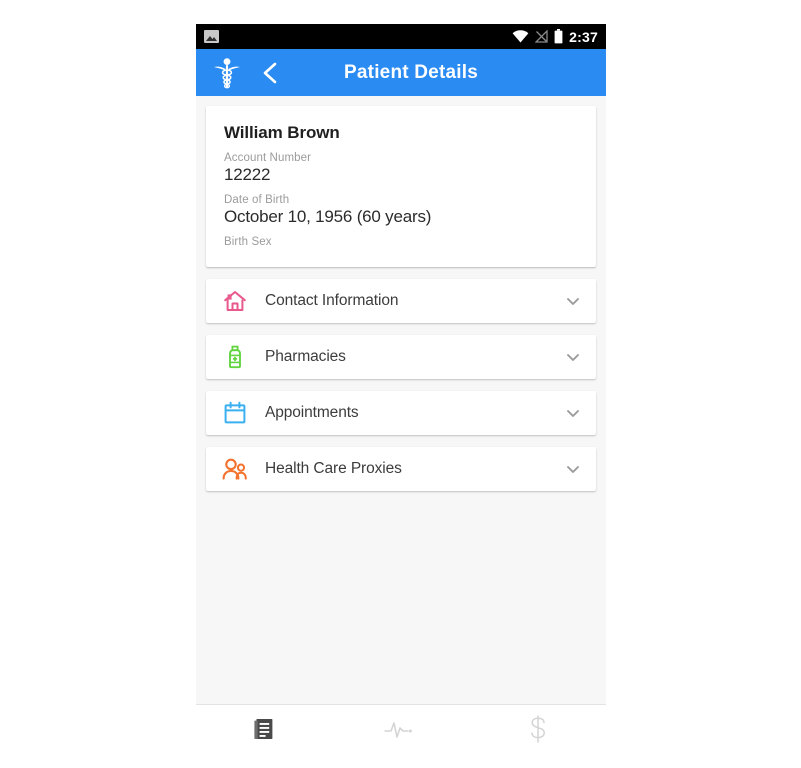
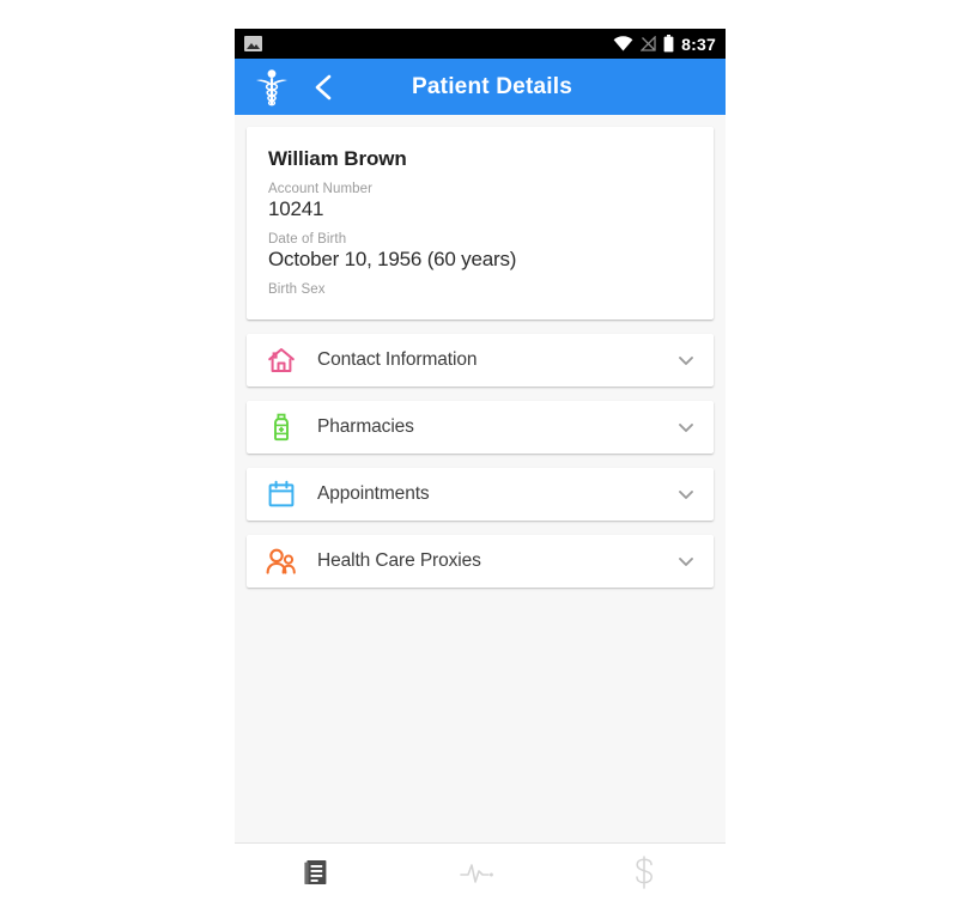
- 2:37
+ 8:37
  Patient Details
  William Brown
  Account Number
- 12222
+ 10241
  Date of Birth
  October 10, 1956 (60 years)
  Birth Sex
  Contact Information
  Pharmacies
  Appointments
  Health Care Proxies
